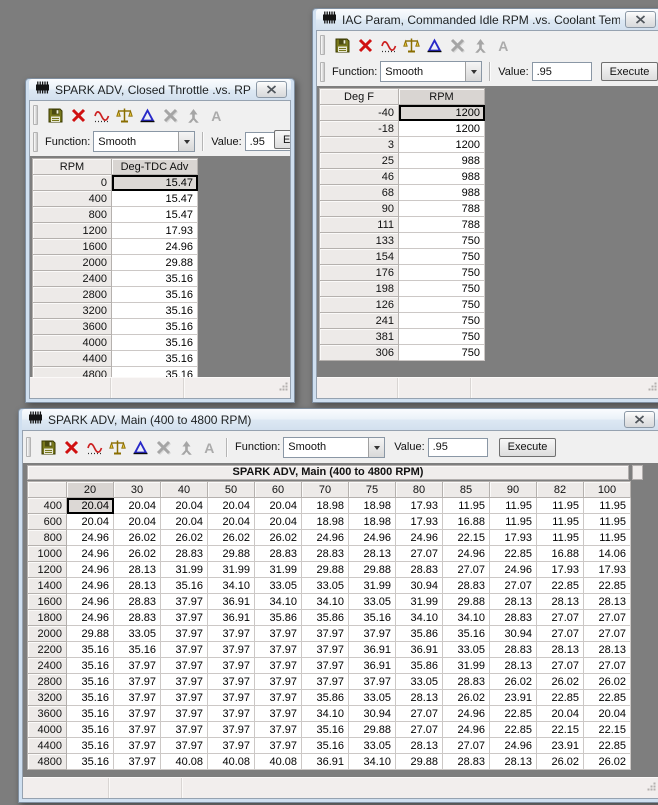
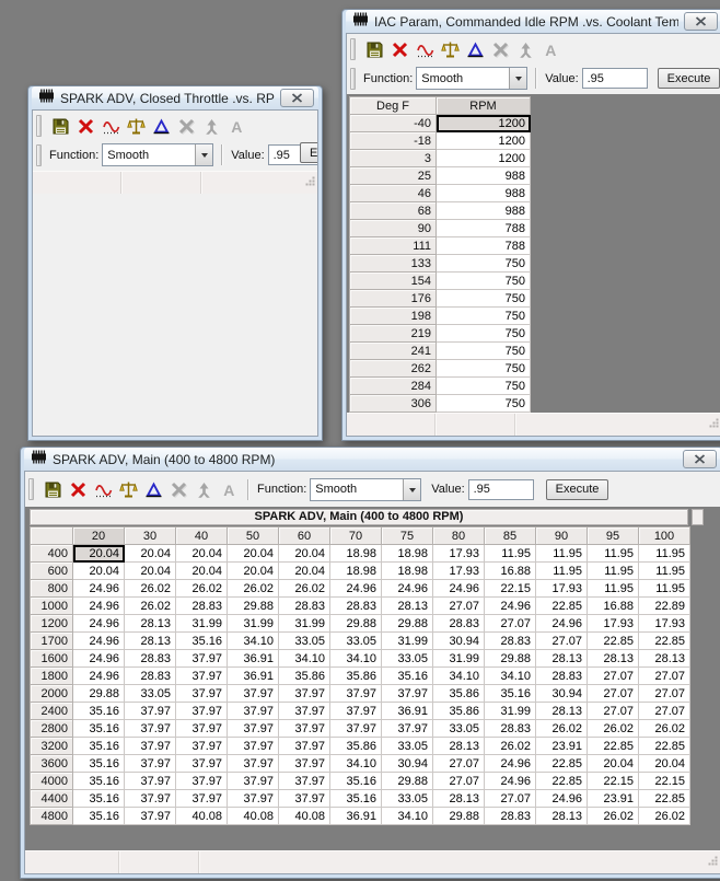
  SPARK ADV, Closed Throttle .vs. RP
  A
  Function:
  Smooth
  Value:
  .95
- RPM	Deg-TDC Adv
- 0	15.47
- 400	15.47
- 800	15.47
- 1200	17.93
- 1600	24.96
- 2000	29.88
- 2400	35.16
- 2800	35.16
- 3200	35.16
- 3600	35.16
- 4000	35.16
- 4400	35.16
- 4800	35.16
  IAC Param, Commanded Idle RPM .vs. Coolant Tem
  A
  Function:
  Smooth
  Value:
  .95
  Execute
  Deg F	RPM
  -40	1200
  -18	1200
  3	1200
  25	988
  46	988
  68	988
  90	788
  111	788
  133	750
  154	750
  176	750
  198	750
- 126	750
+ 219	750
  241	750
+ 262	750
- 381	750
+ 284	750
  306	750
  SPARK ADV, Main (400 to 4800 RPM)
  A
  Function:
  Smooth
  Value:
  .95
  Execute
  SPARK ADV, Main (400 to 4800 RPM)
- 	20	30	40	50	60	70	75	80	85	90	82	100
+ 	20	30	40	50	60	70	75	80	85	90	95	100
  400	20.04	20.04	20.04	20.04	20.04	18.98	18.98	17.93	11.95	11.95	11.95	11.95
  600	20.04	20.04	20.04	20.04	20.04	18.98	18.98	17.93	16.88	11.95	11.95	11.95
  800	24.96	26.02	26.02	26.02	26.02	24.96	24.96	24.96	22.15	17.93	11.95	11.95
- 1000	24.96	26.02	28.83	29.88	28.83	28.83	28.13	27.07	24.96	22.85	16.88	14.06
+ 1000	24.96	26.02	28.83	29.88	28.83	28.83	28.13	27.07	24.96	22.85	16.88	22.89
  1200	24.96	28.13	31.99	31.99	31.99	29.88	29.88	28.83	27.07	24.96	17.93	17.93
- 1400	24.96	28.13	35.16	34.10	33.05	33.05	31.99	30.94	28.83	27.07	22.85	22.85
+ 1700	24.96	28.13	35.16	34.10	33.05	33.05	31.99	30.94	28.83	27.07	22.85	22.85
  1600	24.96	28.83	37.97	36.91	34.10	34.10	33.05	31.99	29.88	28.13	28.13	28.13
  1800	24.96	28.83	37.97	36.91	35.86	35.86	35.16	34.10	34.10	28.83	27.07	27.07
  2000	29.88	33.05	37.97	37.97	37.97	37.97	37.97	35.86	35.16	30.94	27.07	27.07
- 2200	35.16	35.16	37.97	37.97	37.97	37.97	36.91	36.91	33.05	28.83	28.13	28.13
  2400	35.16	37.97	37.97	37.97	37.97	37.97	36.91	35.86	31.99	28.13	27.07	27.07
  2800	35.16	37.97	37.97	37.97	37.97	37.97	37.97	33.05	28.83	26.02	26.02	26.02
  3200	35.16	37.97	37.97	37.97	37.97	35.86	33.05	28.13	26.02	23.91	22.85	22.85
  3600	35.16	37.97	37.97	37.97	37.97	34.10	30.94	27.07	24.96	22.85	20.04	20.04
  4000	35.16	37.97	37.97	37.97	37.97	35.16	29.88	27.07	24.96	22.85	22.15	22.15
  4400	35.16	37.97	37.97	37.97	37.97	35.16	33.05	28.13	27.07	24.96	23.91	22.85
  4800	35.16	37.97	40.08	40.08	40.08	36.91	34.10	29.88	28.83	28.13	26.02	26.02
